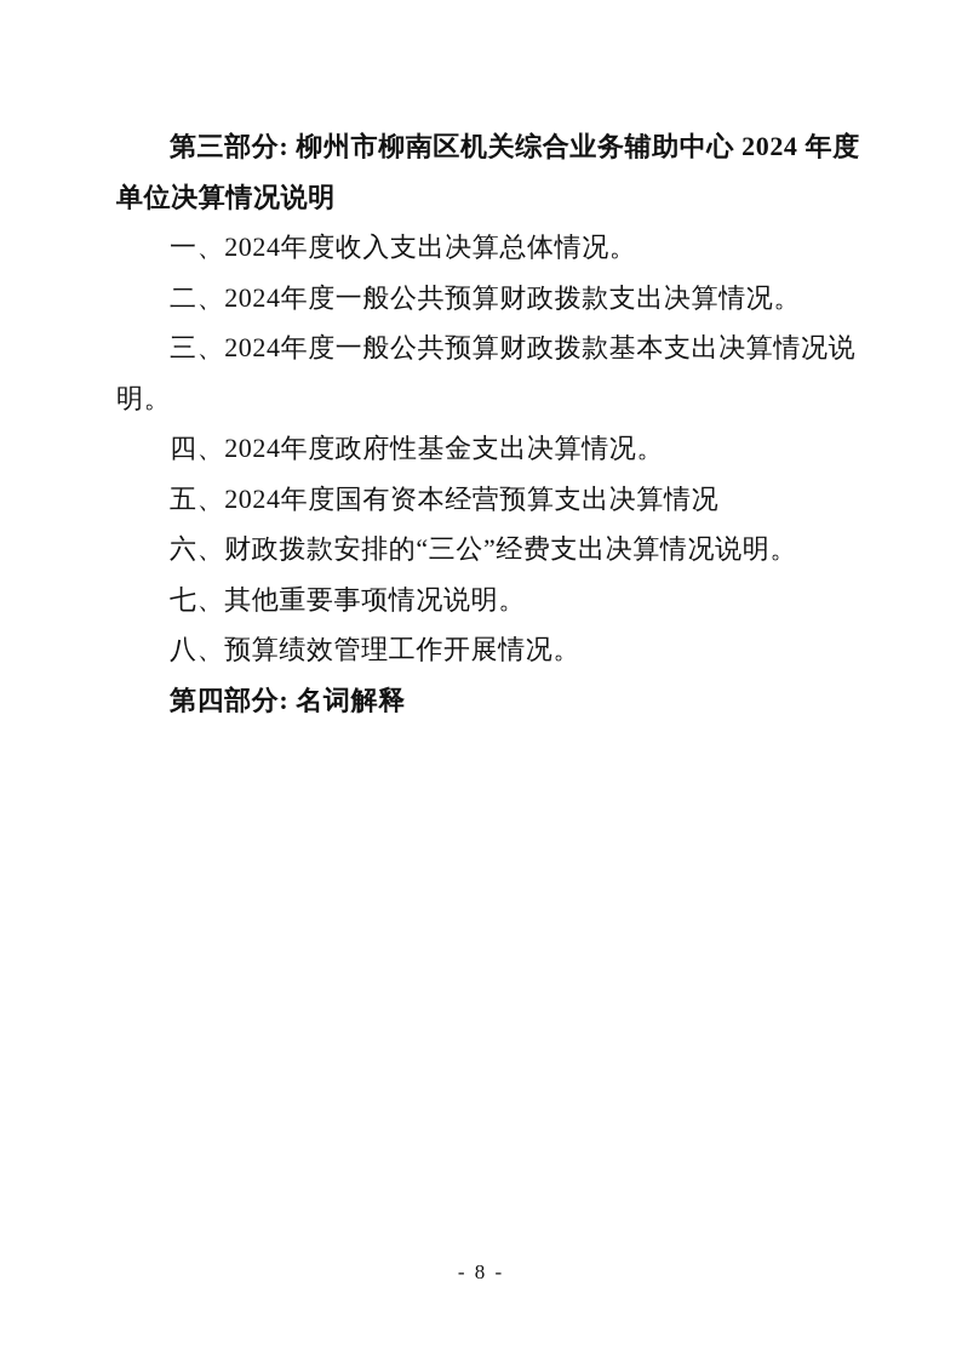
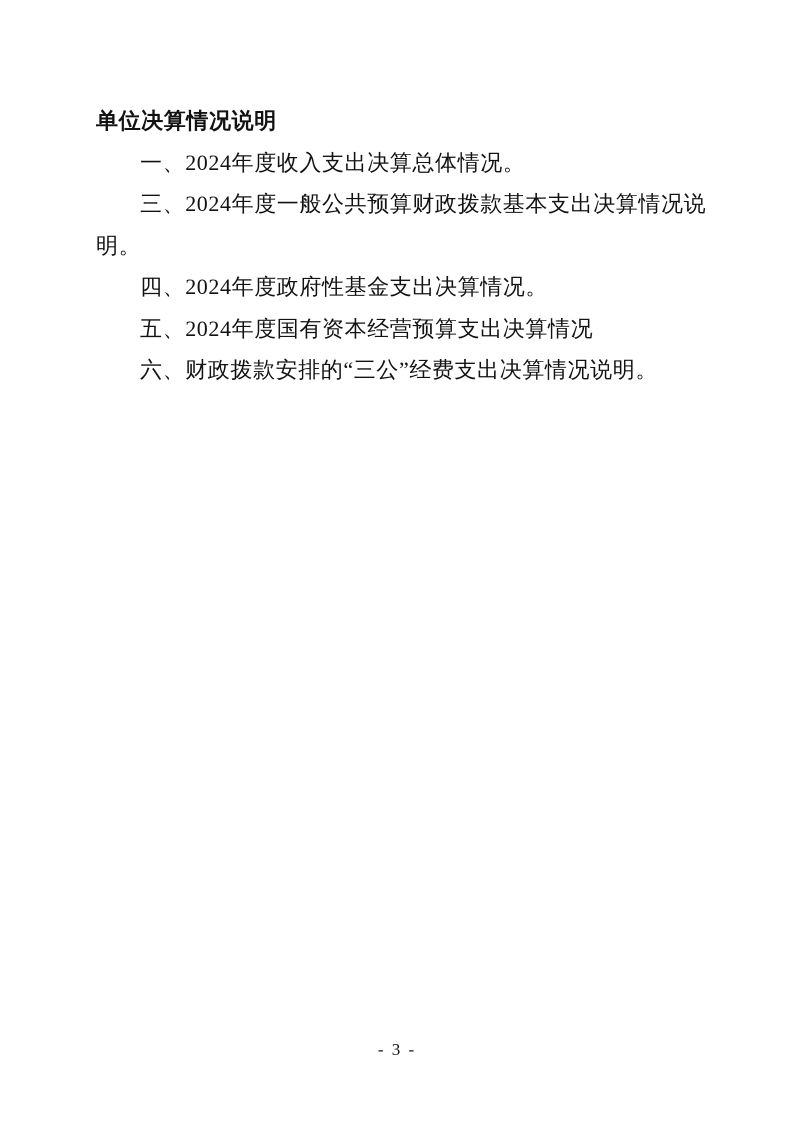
- 第三部分: 柳州市柳南区机关综合业务辅助中心 2024 年度
  单位决算情况说明
  一、2024年度收入支出决算总体情况。
- 二、2024年度一般公共预算财政拨款支出决算情况。
  三、2024年度一般公共预算财政拨款基本支出决算情况说
  明。
  四、2024年度政府性基金支出决算情况。
  五、2024年度国有资本经营预算支出决算情况
  六、财政拨款安排的“三公”经费支出决算情况说明。
- 七、其他重要事项情况说明。
- 八、预算绩效管理工作开展情况。
- 第四部分: 名词解释
- - 8 -
+ - 3 -
